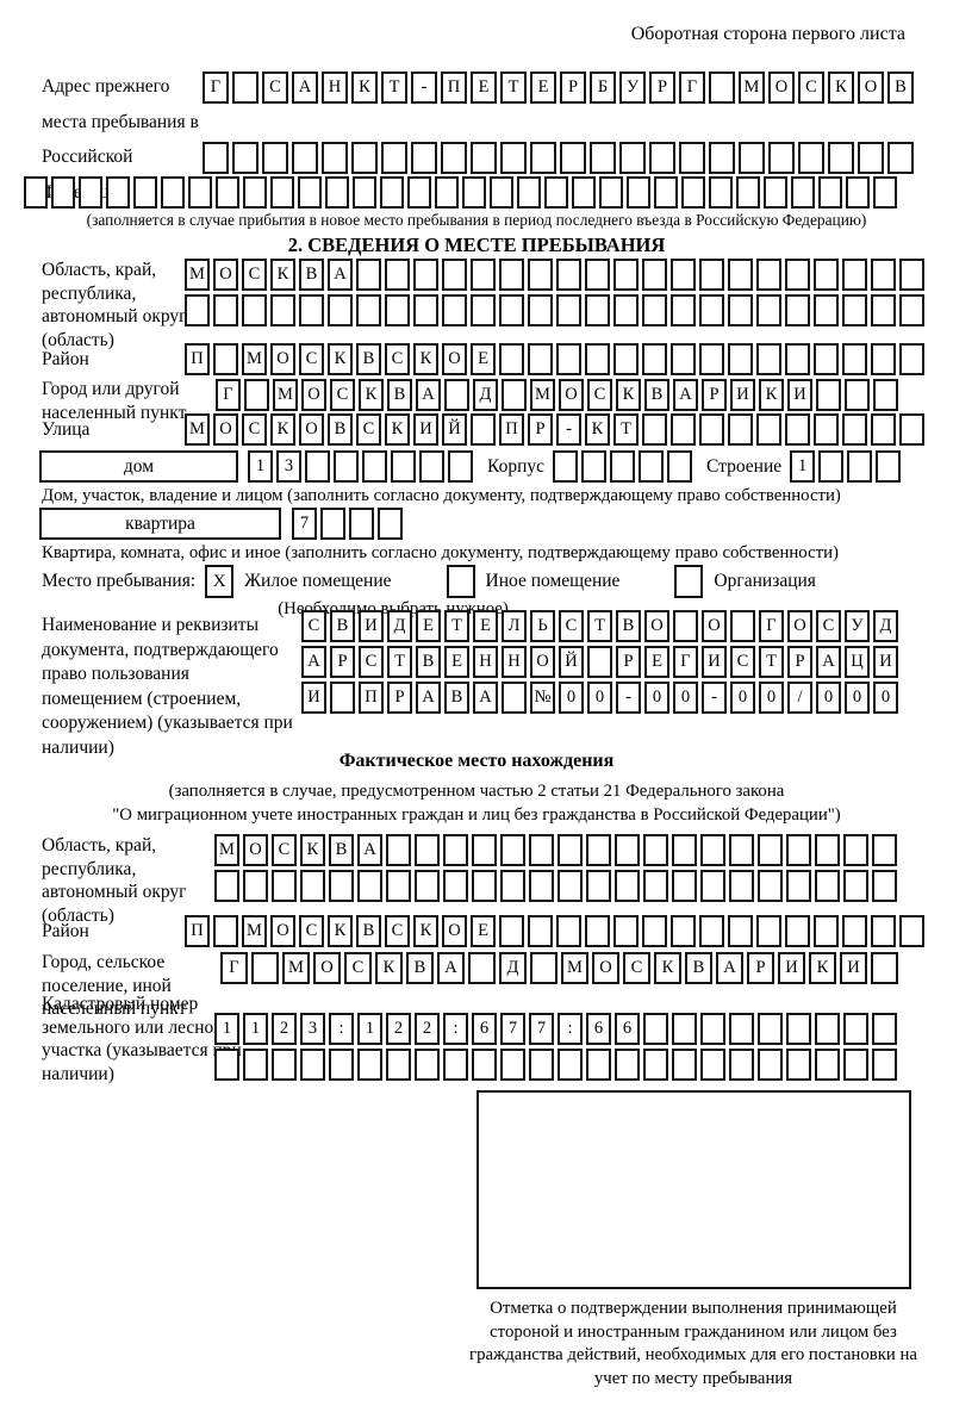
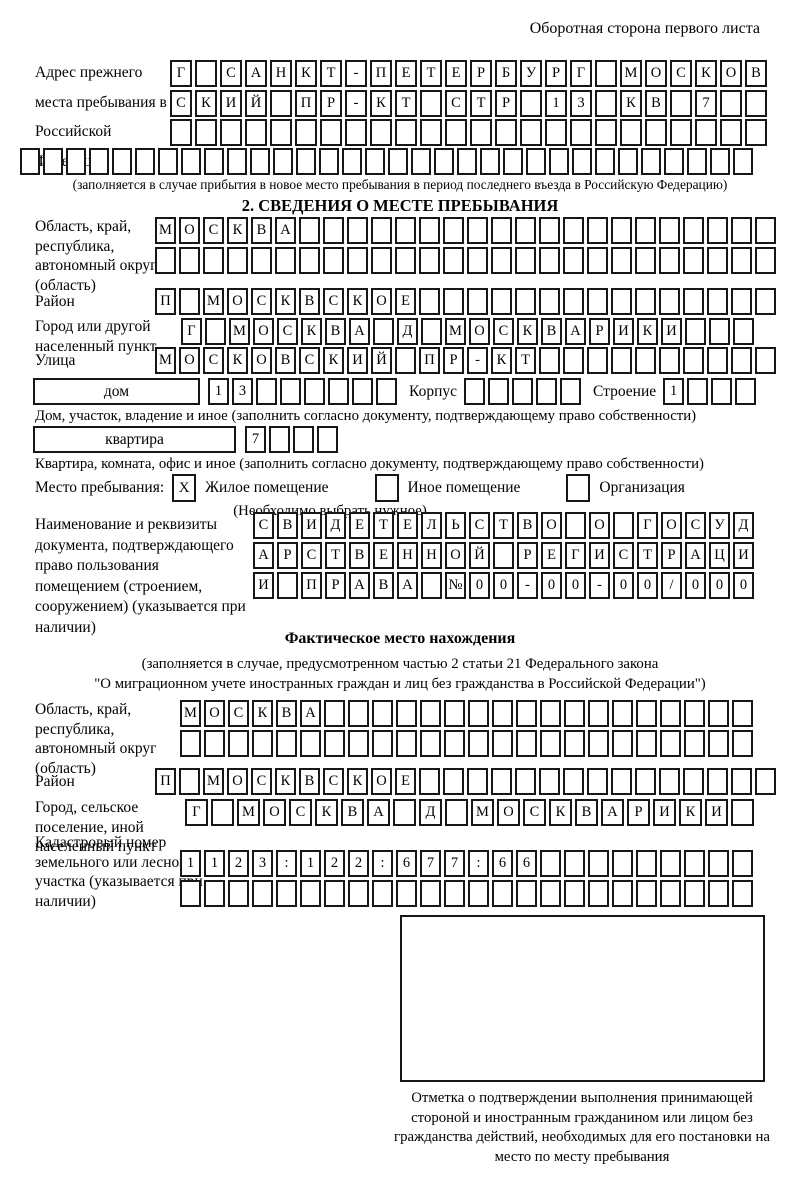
  Оборотная сторона первого листа
  Адрес прежнего места пребывания в Российской Фц
  Г С А Н К Т - П Е Т Е Р Б У Р Г М О С К О В
+ С К И Й П Р - К Т С Т Р 1 3 К В 7
  (заполняется в случае прибытия в новое место пребывания в период последнего въезда в Российскую Федерацию)
  2. СВЕДЕНИЯ О МЕСТЕ ПРЕБЫВАНИЯ
  Область, край, республика, автономный округ (область)
  М О С К В А
  Район
  П М О С К В С К О Е
  Город или другой населенный пункт
  Г М О С К В А Д М О С К В А Р И К И
  Улица
  М О С К О В С К И Й П Р - К Т
  дом
  1 3
  Корпус
  Строение
  1
- Дом, участок, владение и лицом (заполнить согласно документу, подтверждающему право собственности)
+ Дом, участок, владение и иное (заполнить согласно документу, подтверждающему право собственности)
  квартира
  7
  Квартира, комната, офис и иное (заполнить согласно документу, подтверждающему право собственности)
  Место пребывания:
  X
  Жилое помещение
  Иное помещение
  Организация
  (Необходимо выбрать нужное)
  Наименование и реквизиты документа, подтверждающего право пользования помещением (строением, сооружением) (указывается при наличии)
  С В И Д Е Т Е Л Ь С Т В О О Г О С У Д
  А Р С Т В Е Н Н О Й Р Е Г И С Т Р А Ц И
  И П Р А В А № 0 0 - 0 0 - 0 0 / 0 0 0
  Фактическое место нахождения
  (заполняется в случае, предусмотренном частью 2 статьи 21 Федерального закона
  "О миграционном учете иностранных граждан и лиц без гражданства в Российской Федерации")
  Область, край, республика, автономный округ (область)
  М О С К В А
  Район
  П М О С К В С К О Е
  Город, сельское поселение, иной населенный пункт
  Г М О С К В А Д М О С К В А Р И К И
  Кадастровый номер земельного или лесно участка (указывается наличии)
  1 1 2 3 : 1 2 2 : 6 7 7 : 6 6
- Отметка о подтверждении выполнения принимающей стороной и иностранным гражданином или лицом без гражданства действий, необходимых для его постановки на учет по месту пребывания
+ Отметка о подтверждении выполнения принимающей стороной и иностранным гражданином или лицом без гражданства действий, необходимых для его постановки на место по месту пребывания
